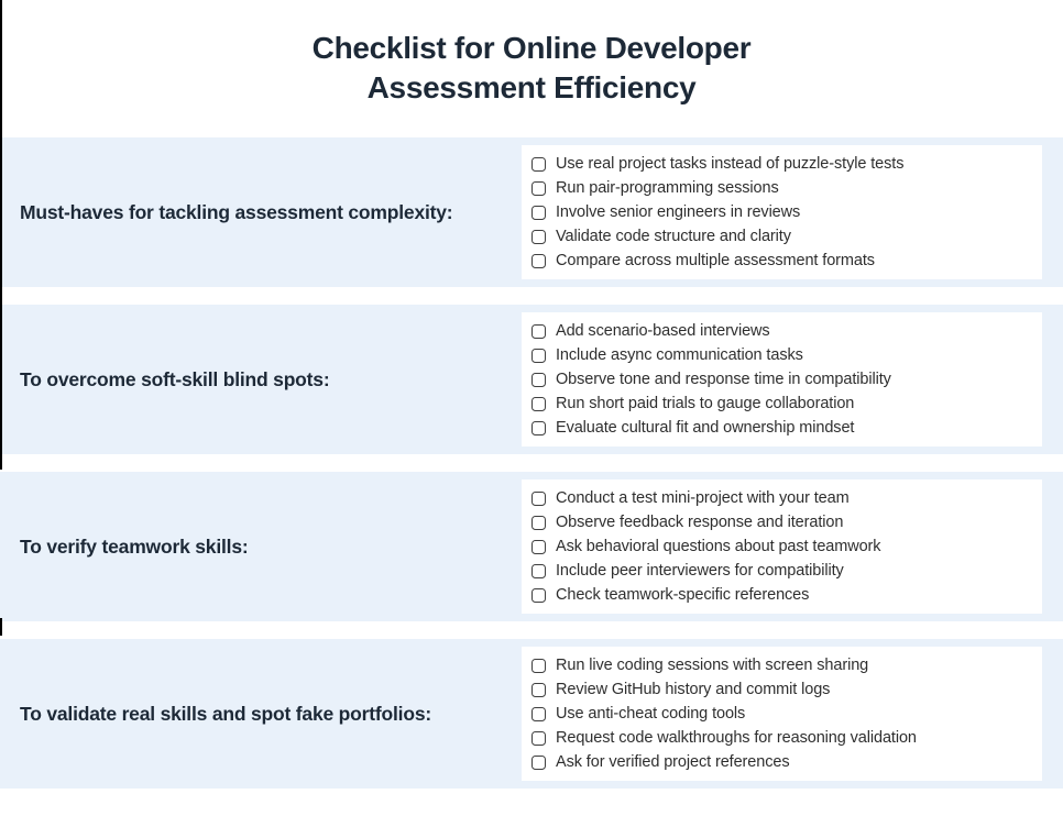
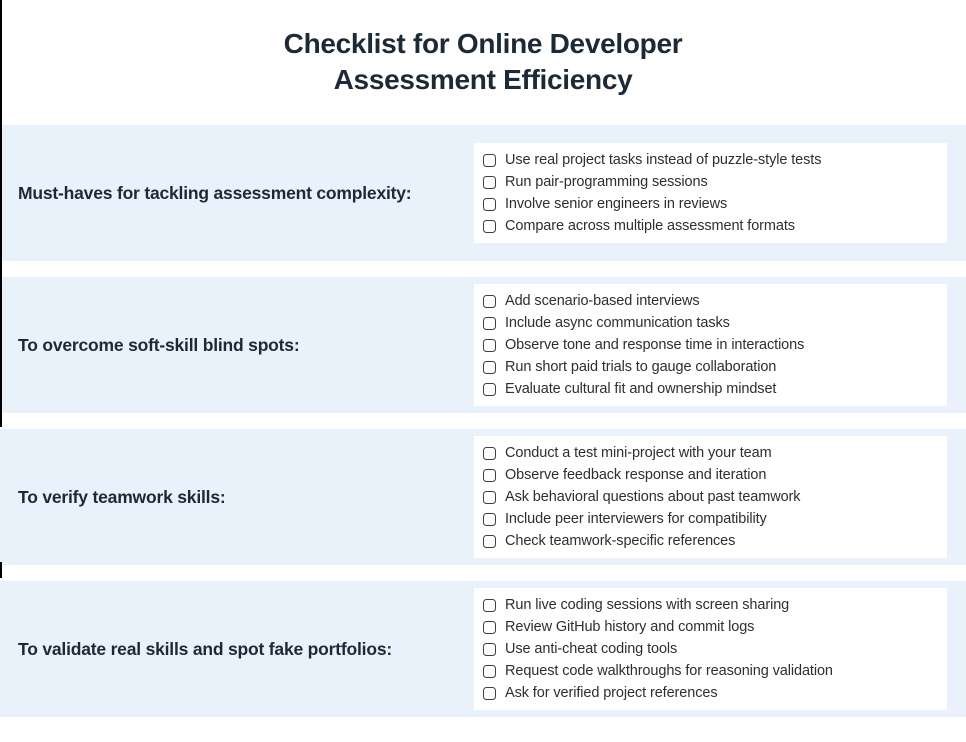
  Checklist for Online Developer
  Assessment Efficiency
  Must-haves for tackling assessment complexity:
  Use real project tasks instead of puzzle-style tests
  Run pair-programming sessions
  Involve senior engineers in reviews
- Validate code structure and clarity
  Compare across multiple assessment formats
  To overcome soft-skill blind spots:
  Add scenario-based interviews
  Include async communication tasks
- Observe tone and response time in compatibility
+ Observe tone and response time in interactions
  Run short paid trials to gauge collaboration
  Evaluate cultural fit and ownership mindset
  To verify teamwork skills:
  Conduct a test mini-project with your team
  Observe feedback response and iteration
  Ask behavioral questions about past teamwork
  Include peer interviewers for compatibility
  Check teamwork-specific references
  To validate real skills and spot fake portfolios:
  Run live coding sessions with screen sharing
  Review GitHub history and commit logs
  Use anti-cheat coding tools
  Request code walkthroughs for reasoning validation
  Ask for verified project references
